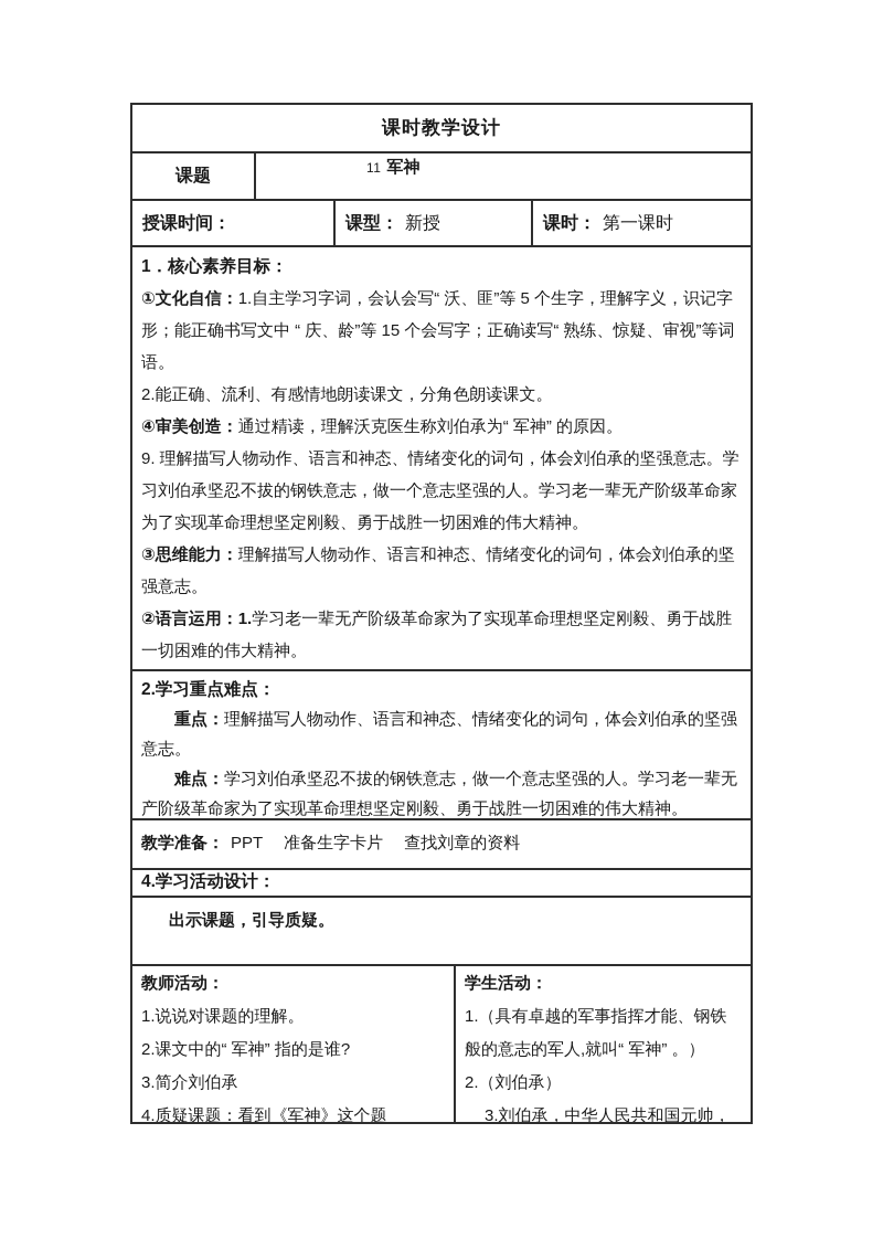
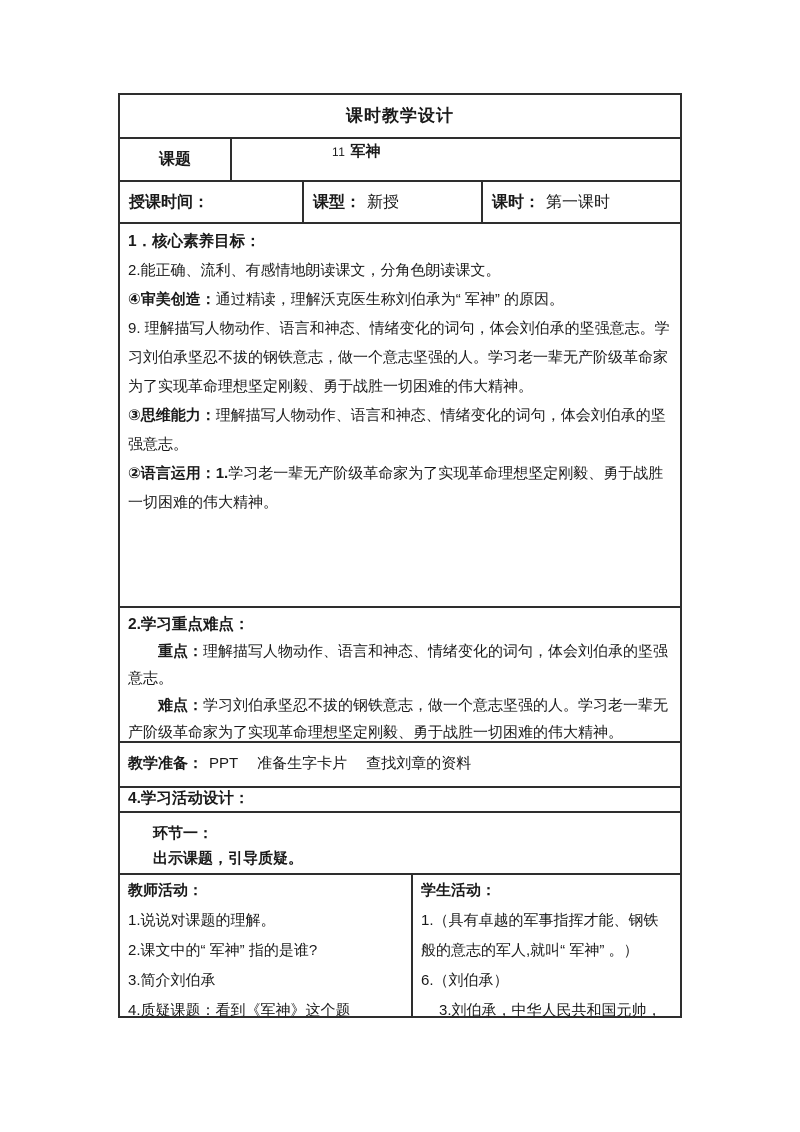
  课时教学设计
  课题
  11 军神
  授课时间：
  课型：
  新授
  课时：
  第一课时
  1．核心素养目标：
- ①文化自信：1.自主学习字词，会认会写“ 沃、匪”等 5 个生字，理解字义，识记字形；能正确书写文中 “ 庆、龄”等 15 个会写字；正确读写“ 熟练、惊疑、审视”等词语。
  2.能正确、流利、有感情地朗读课文，分角色朗读课文。
  ④审美创造：通过精读，理解沃克医生称刘伯承为“ 军神” 的原因。
  9. 理解描写人物动作、语言和神态、情绪变化的词句，体会刘伯承的坚强意志。学习刘伯承坚忍不拔的钢铁意志，做一个意志坚强的人。学习老一辈无产阶级革命家为了实现革命理想坚定刚毅、勇于战胜一切困难的伟大精神。
  ③思维能力：理解描写人物动作、语言和神态、情绪变化的词句，体会刘伯承的坚强意志。
  ②语言运用：1.学习老一辈无产阶级革命家为了实现革命理想坚定刚毅、勇于战胜一切困难的伟大精神。
  2.学习重点难点：
  重点：理解描写人物动作、语言和神态、情绪变化的词句，体会刘伯承的坚强意志。
  难点：学习刘伯承坚忍不拔的钢铁意志，做一个意志坚强的人。学习老一辈无产阶级革命家为了实现革命理想坚定刚毅、勇于战胜一切困难的伟大精神。
  教学准备：
  PPT 准备生字卡片 查找刘章的资料
  4.学习活动设计：
+ 环节一：
  出示课题，引导质疑。
  教师活动：
  1.说说对课题的理解。
  2.课文中的“ 军神” 指的是谁?
  3.简介刘伯承
  4.质疑课题：看到《军神》这个题
  学生活动：
  1.（具有卓越的军事指挥才能、钢铁般的意志的军人,就叫“ 军神” 。）
- 2.（刘伯承）
+ 6.（刘伯承）
  3.刘伯承，中华人民共和国元帅，
